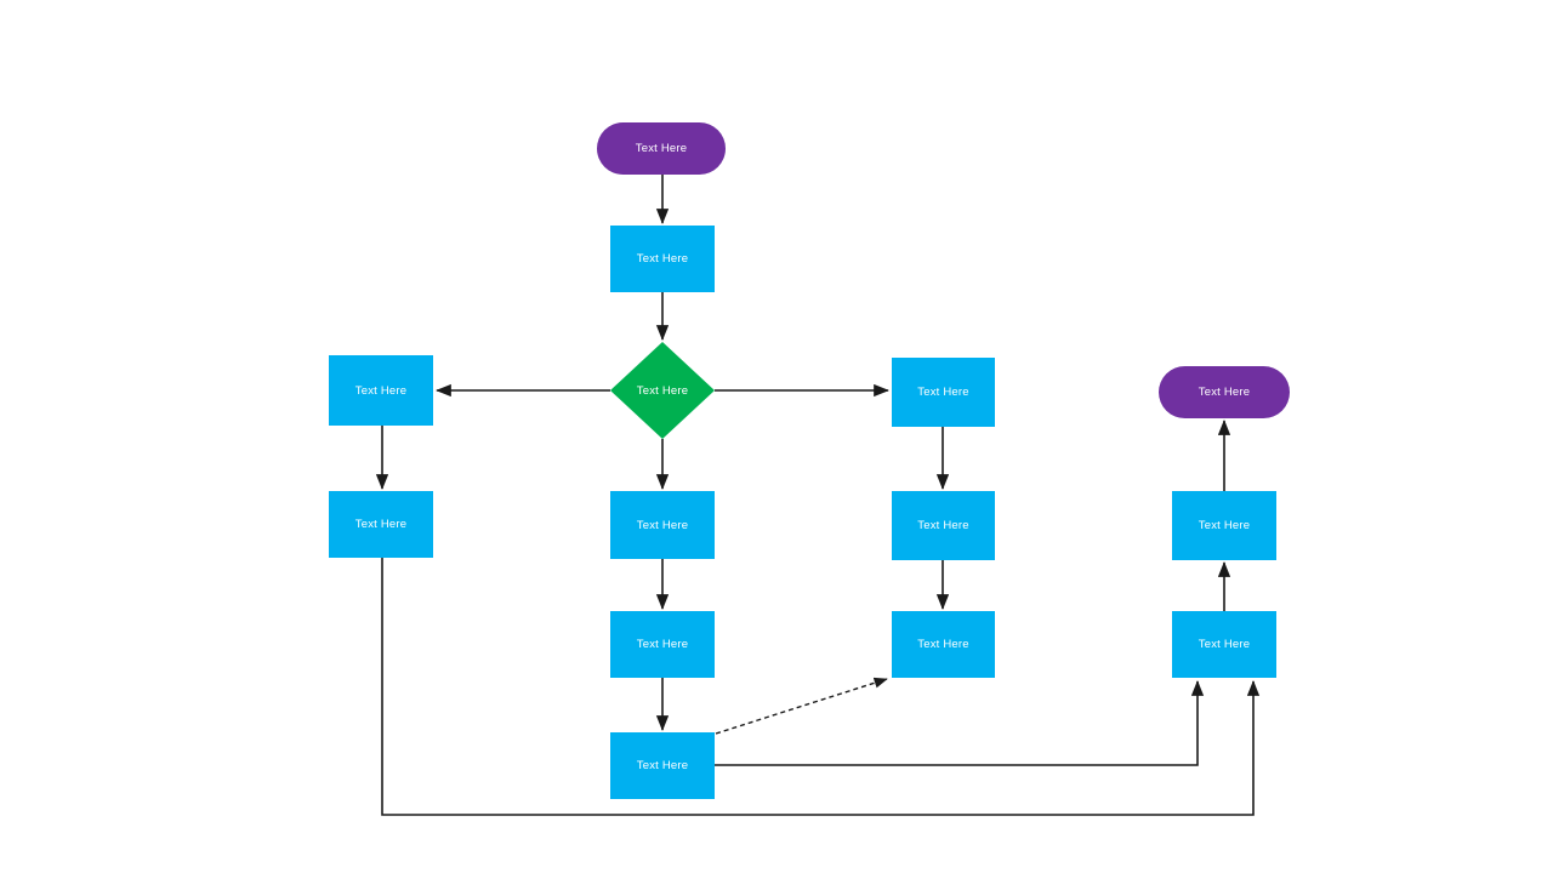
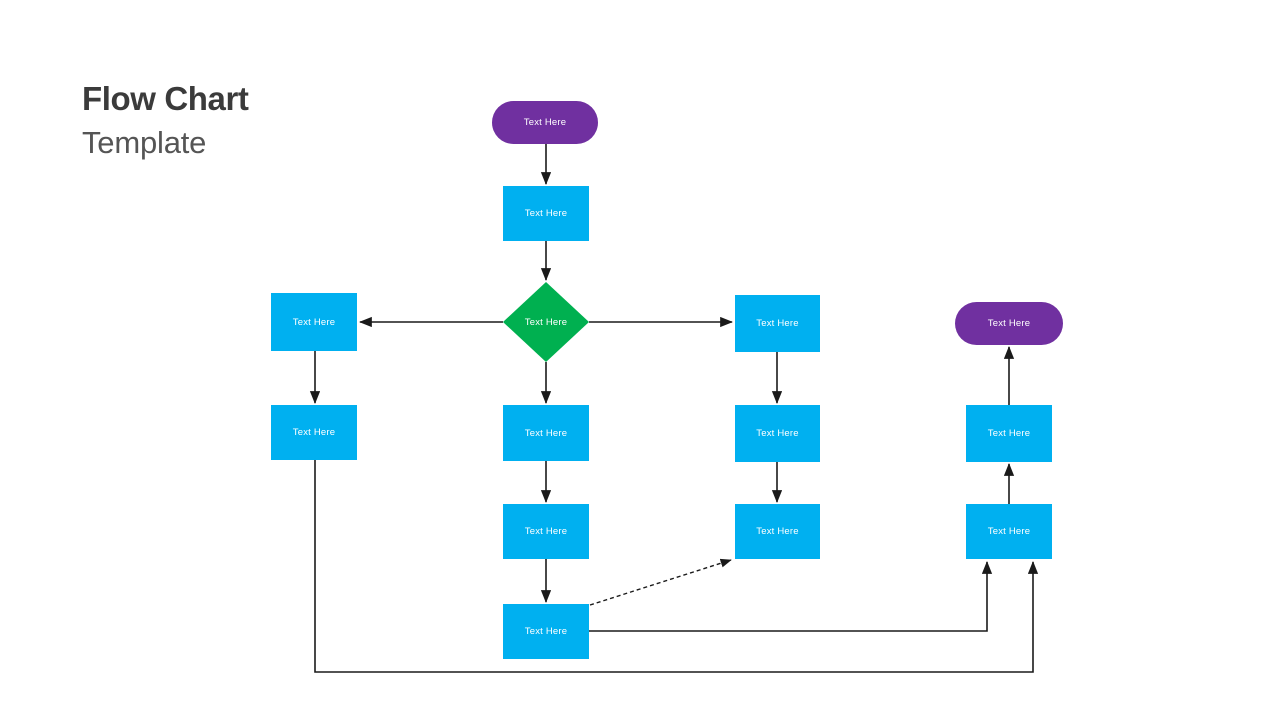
+ Flow Chart
+ Template
  Text Here
  Text Here
  Text Here
  Text Here
  Text Here
  Text Here
  Text Here
  Text Here
  Text Here
  Text Here
  Text Here
  Text Here
  Text Here
  Text Here
